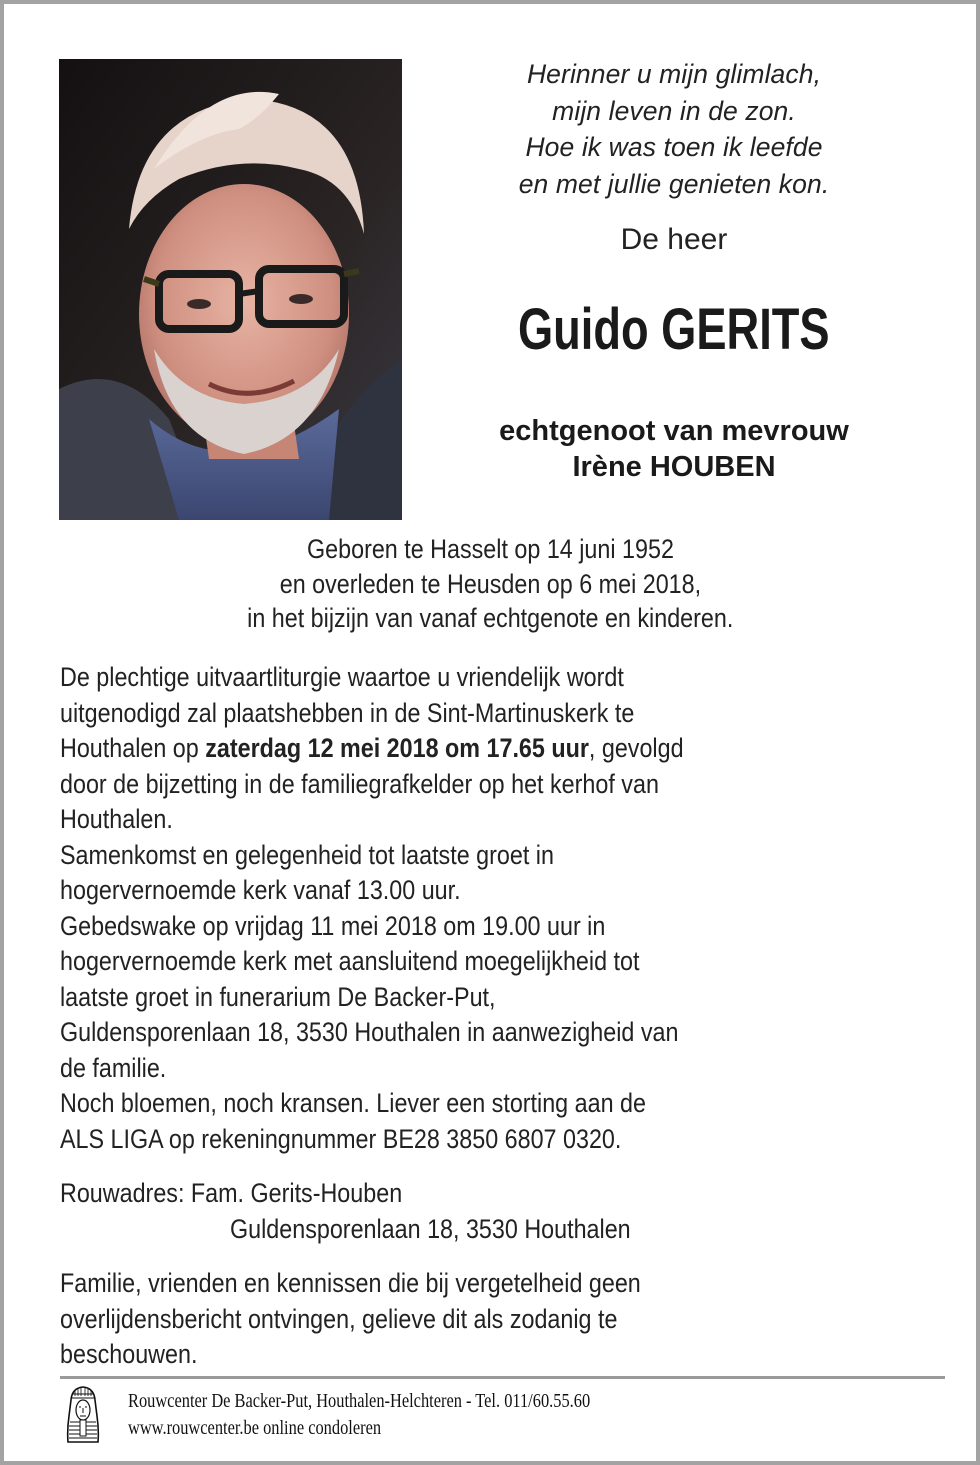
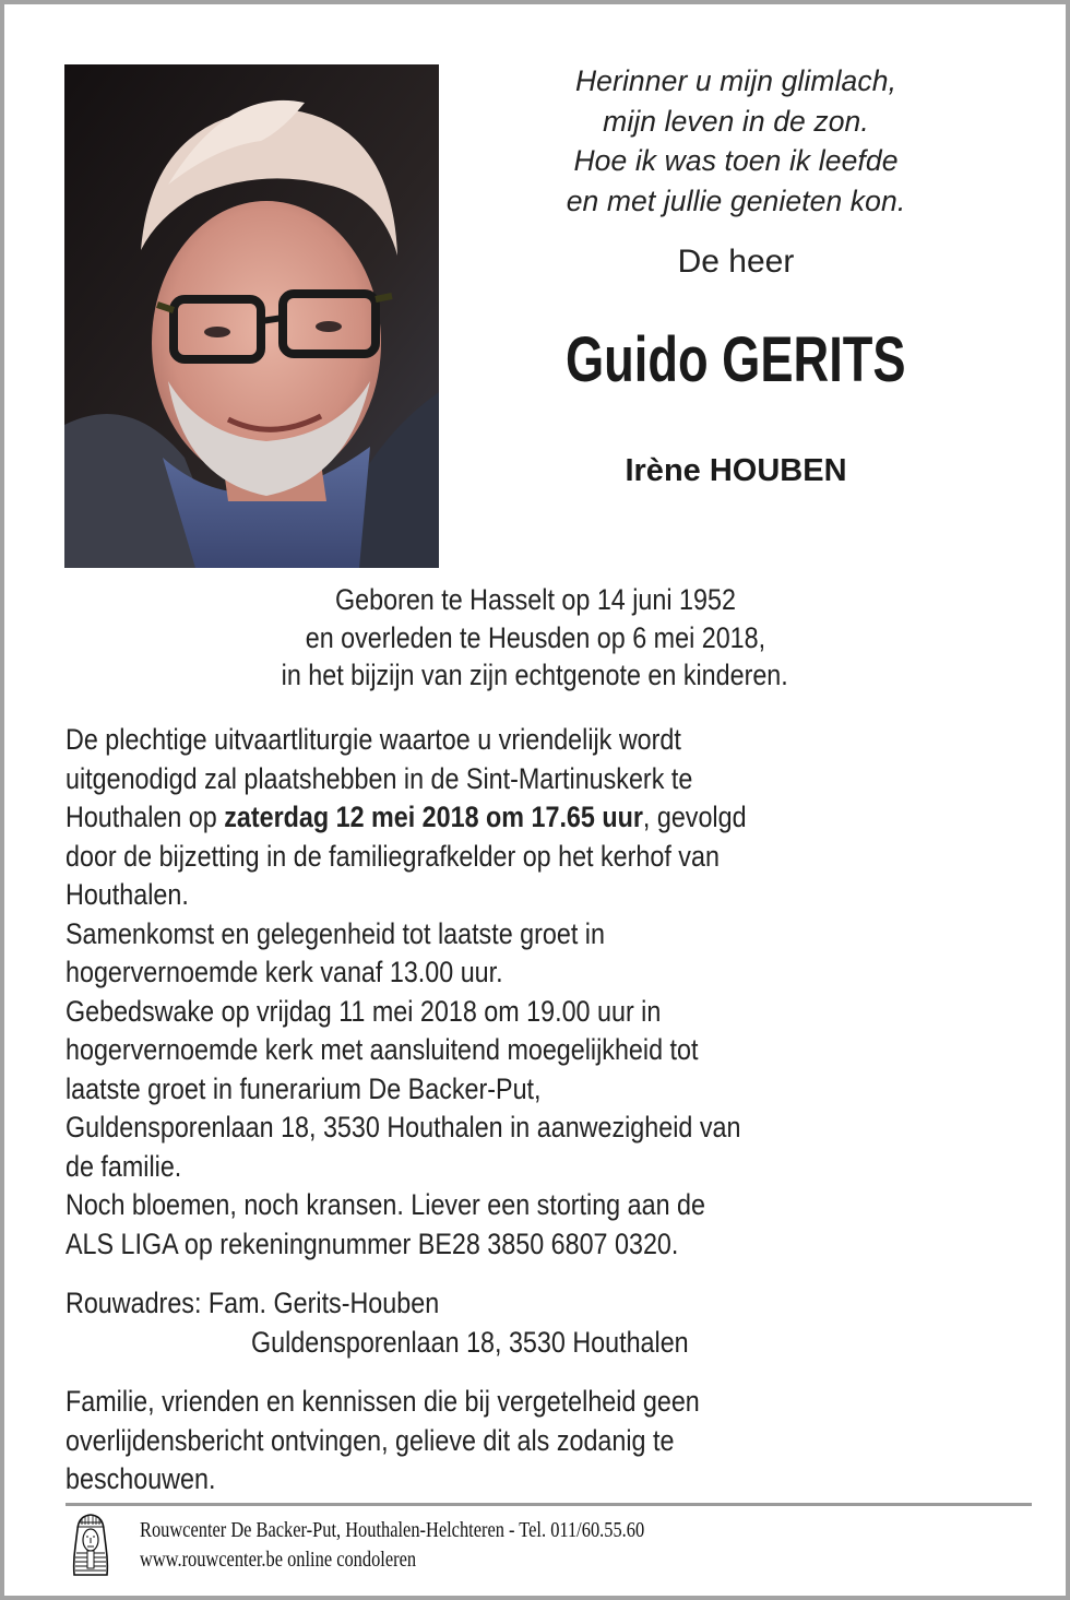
  Herinner u mijn glimlach,
  mijn leven in de zon.
  Hoe ik was toen ik leefde
  en met jullie genieten kon.
  De heer
  Guido GERITS
- echtgenoot van mevrouw
  Irène HOUBEN
  Geboren te Hasselt op 14 juni 1952
  en overleden te Heusden op 6 mei 2018,
- in het bijzijn van vanaf echtgenote en kinderen.
+ in het bijzijn van zijn echtgenote en kinderen.
  De plechtige uitvaartliturgie waartoe u vriendelijk wordt
  uitgenodigd zal plaatshebben in de Sint-Martinuskerk te
  Houthalen op zaterdag 12 mei 2018 om 17.65 uur, gevolgd
  door de bijzetting in de familiegrafkelder op het kerhof van
  Houthalen.
  Samenkomst en gelegenheid tot laatste groet in
  hogervernoemde kerk vanaf 13.00 uur.
  Gebedswake op vrijdag 11 mei 2018 om 19.00 uur in
  hogervernoemde kerk met aansluitend moegelijkheid tot
  laatste groet in funerarium De Backer-Put,
  Guldensporenlaan 18, 3530 Houthalen in aanwezigheid van
  de familie.
  Noch bloemen, noch kransen. Liever een storting aan de
  ALS LIGA op rekeningnummer BE28 3850 6807 0320.
  Rouwadres: Fam. Gerits-Houben
  Guldensporenlaan 18, 3530 Houthalen
  Familie, vrienden en kennissen die bij vergetelheid geen
  overlijdensbericht ontvingen, gelieve dit als zodanig te
  beschouwen.
  Rouwcenter De Backer-Put, Houthalen-Helchteren - Tel. 011/60.55.60
  www.rouwcenter.be online condoleren
